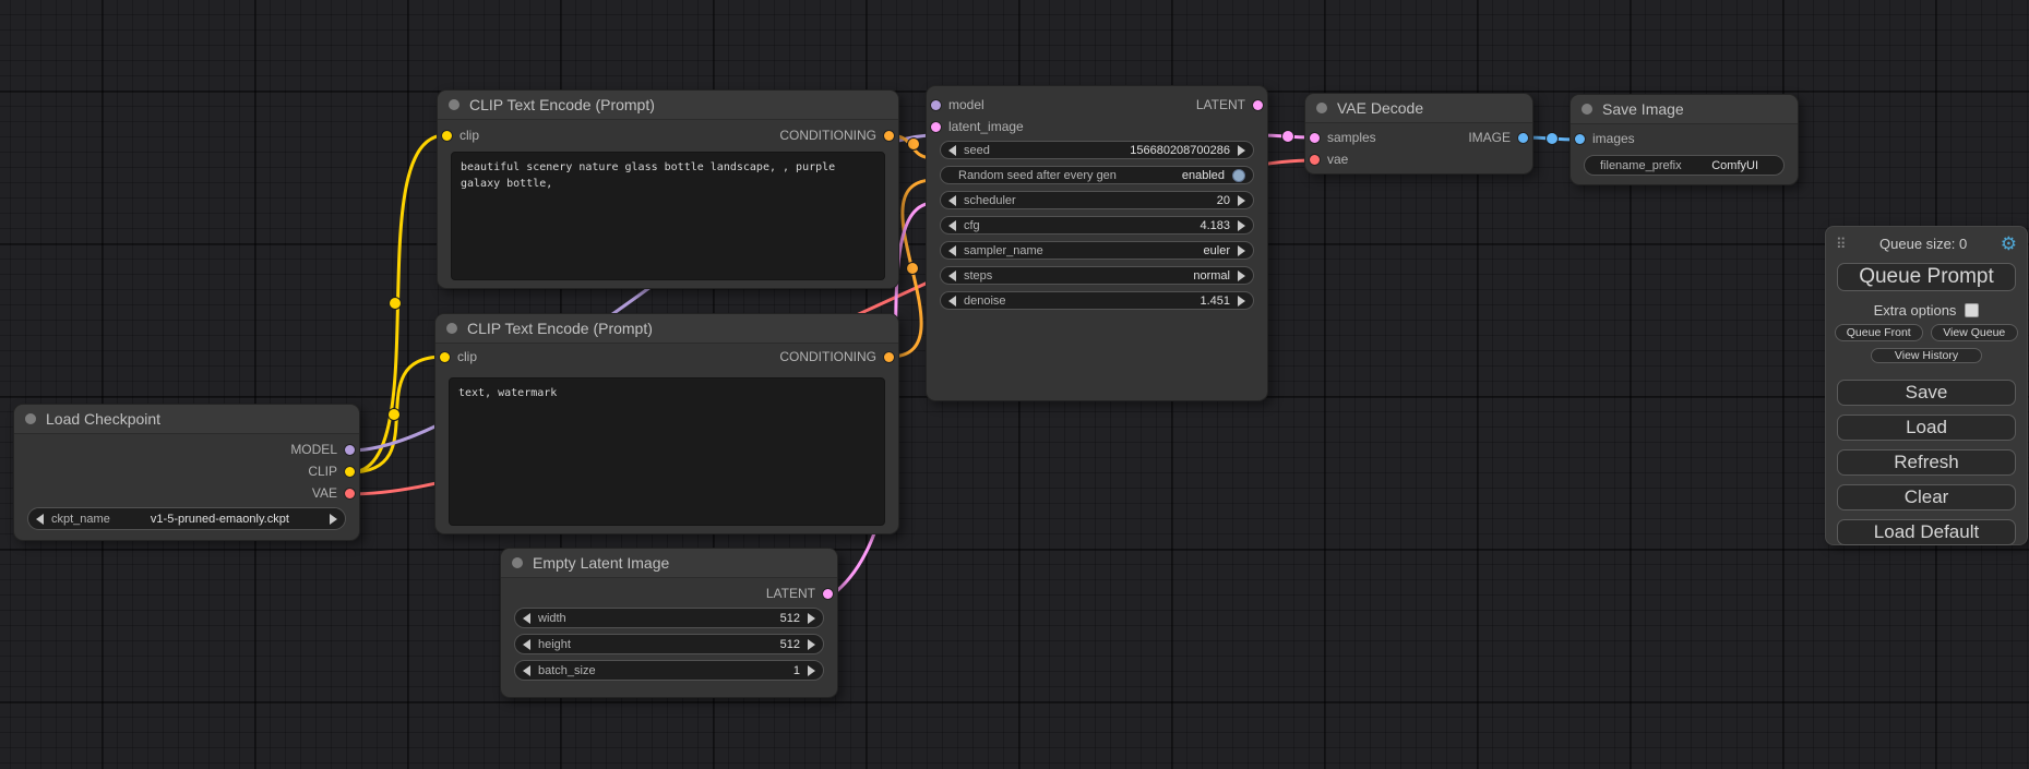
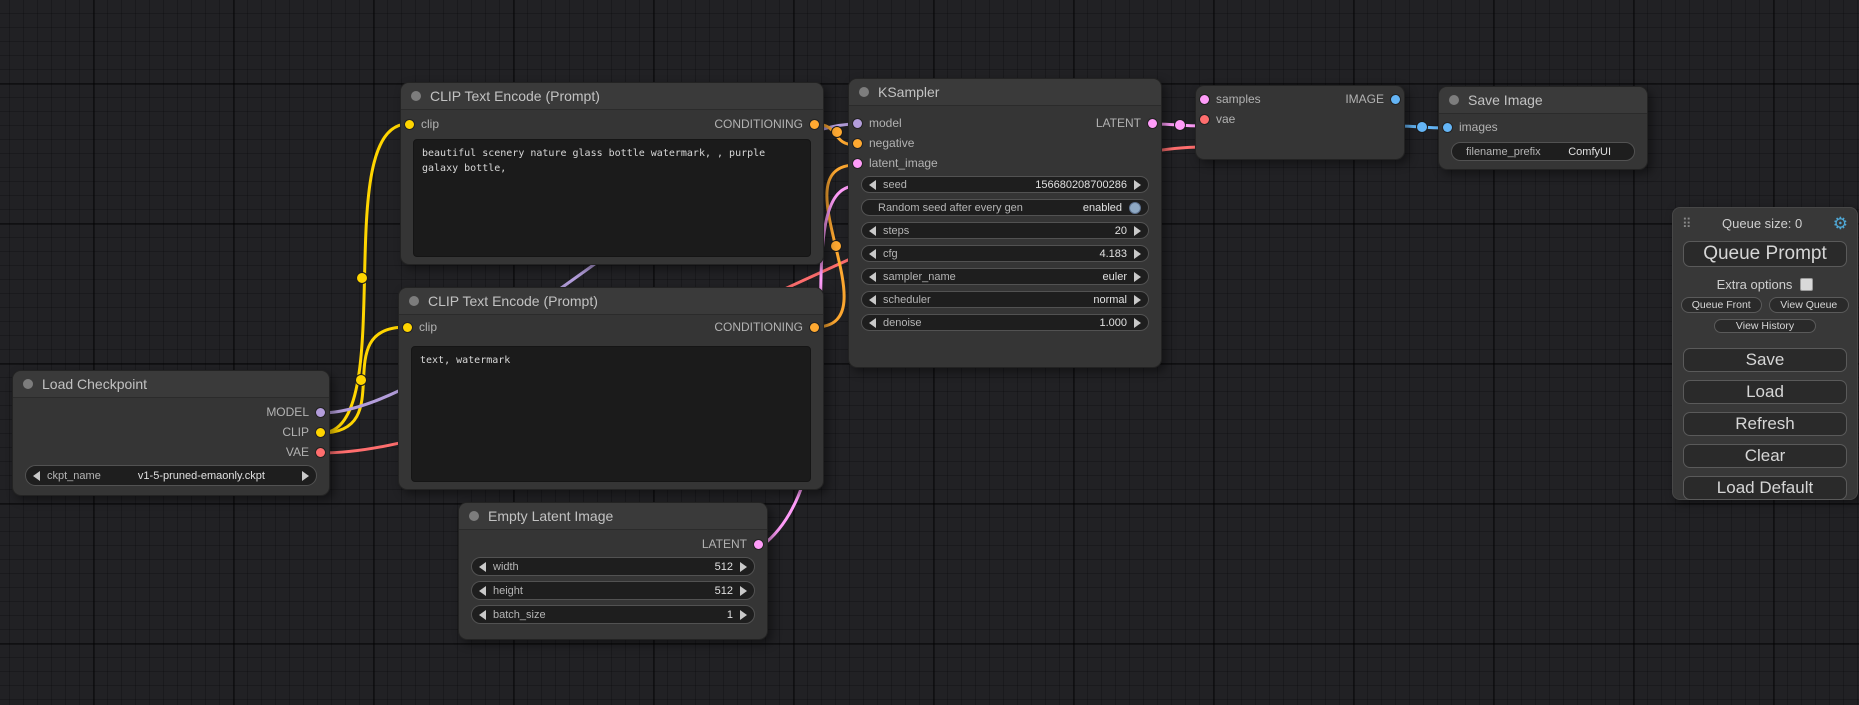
  Load Checkpoint
  MODEL
  CLIP
  VAE
  ckpt_name
  v1-5-pruned-emaonly.ckpt
  CLIP Text Encode (Prompt)
  clip
  CONDITIONING
- beautiful scenery nature glass bottle landscape, , purple galaxy bottle,
+ beautiful scenery nature glass bottle watermark, , purple galaxy bottle,
  CLIP Text Encode (Prompt)
  clip
  CONDITIONING
  text, watermark
+ KSampler
  model
  LATENT
+ negative
  latent_image
  seed
  156680208700286
  Random seed after every gen
  enabled
- scheduler
+ steps
  20
  cfg
  4.183
  sampler_name
  euler
- steps
+ scheduler
  normal
  denoise
- 1.451
+ 1.000
  Empty Latent Image
  LATENT
  width
  512
  height
  512
  batch_size
  1
- VAE Decode
  samples
  IMAGE
  vae
  Save Image
  images
  filename_prefix
  ComfyUI
  ⠿
  Queue size: 0
  ⚙
  Queue Prompt
  Extra options
  Queue Front
  View Queue
  View History
  Save
  Load
  Refresh
  Clear
  Load Default
